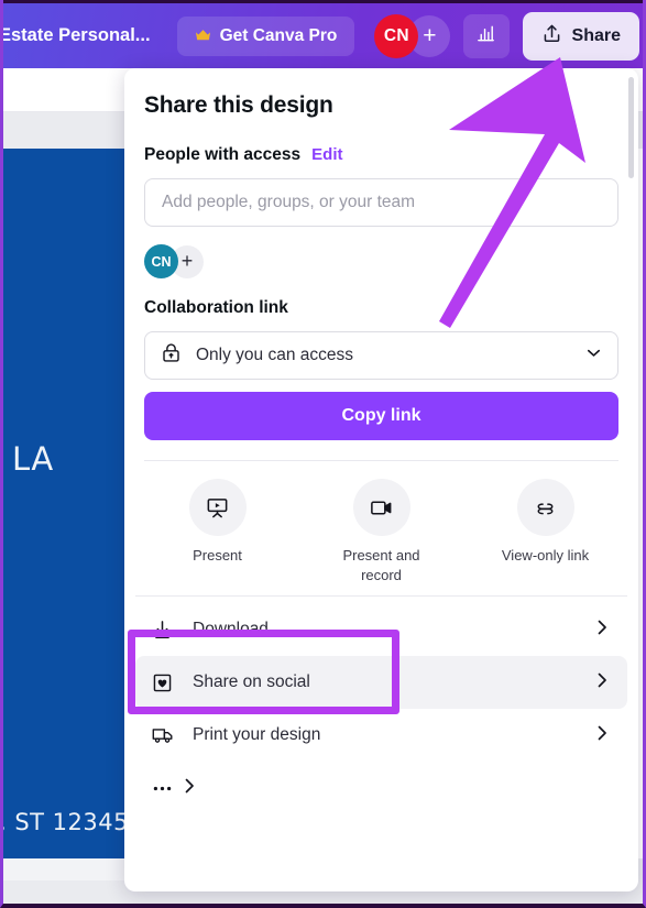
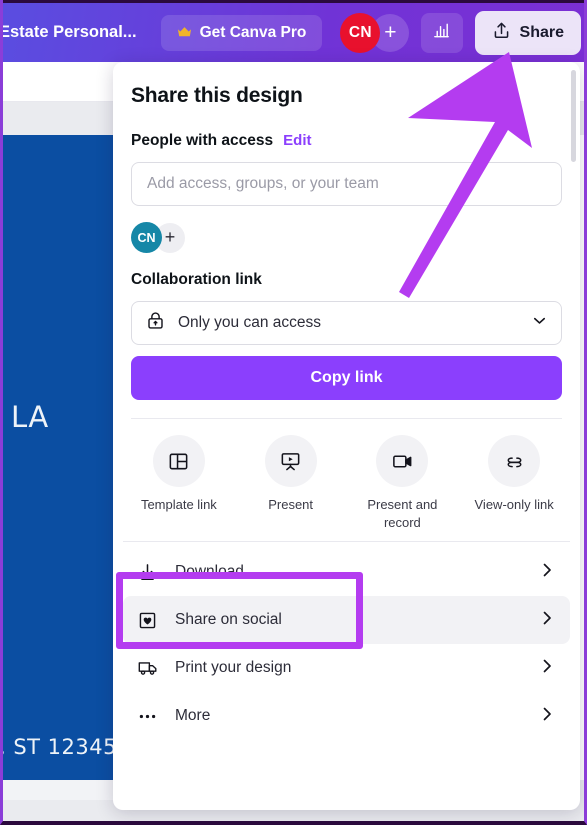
  LA
  , ST 12345
  Estate Personal...
  Get Canva Pro
  CN
  +
  Share
  Share this design
  People with access
  Edit
- Add people, groups, or your team
+ Add access, groups, or your team
  CN
  +
  Collaboration link
  Only you can access
  Copy link
+ Template link
  Present
  Present and record
  View-only link
  Download
  Share on social
  Print your design
+ More
